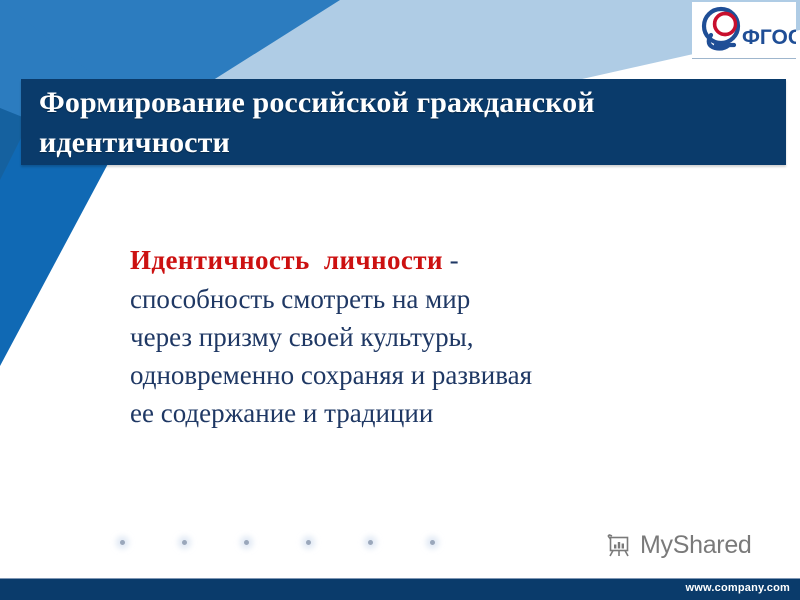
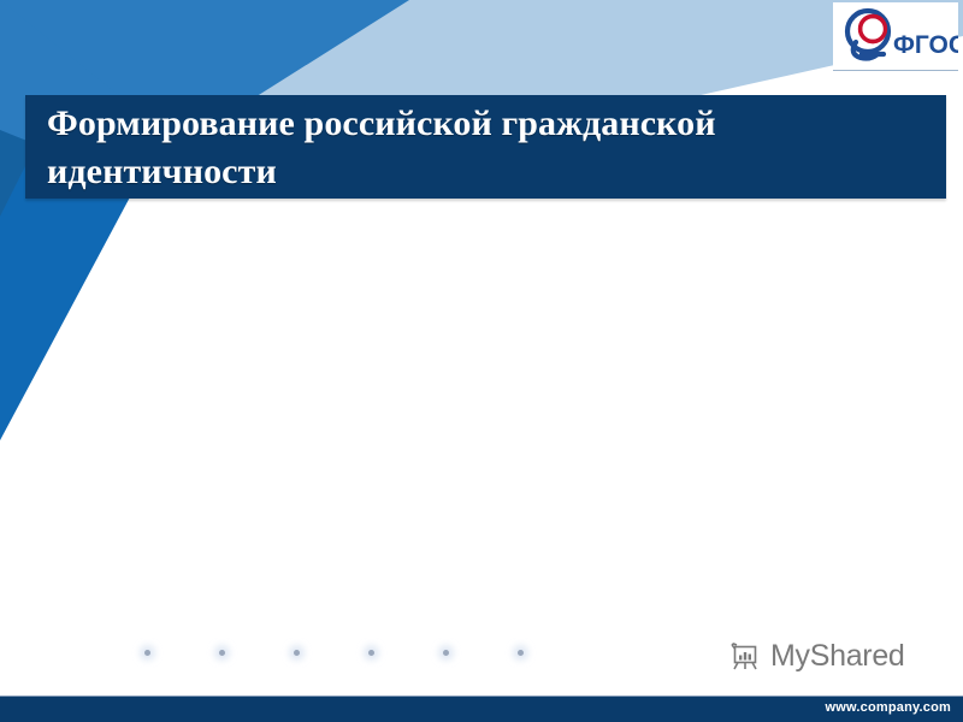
  ФГОС
  Формирование российской гражданской идентичности
- Идентичность личности -
- способность смотреть на мир
- через призму своей культуры,
- одновременно сохраняя и развивая
- ее содержание и традиции
  MyShared
  www.company.com
